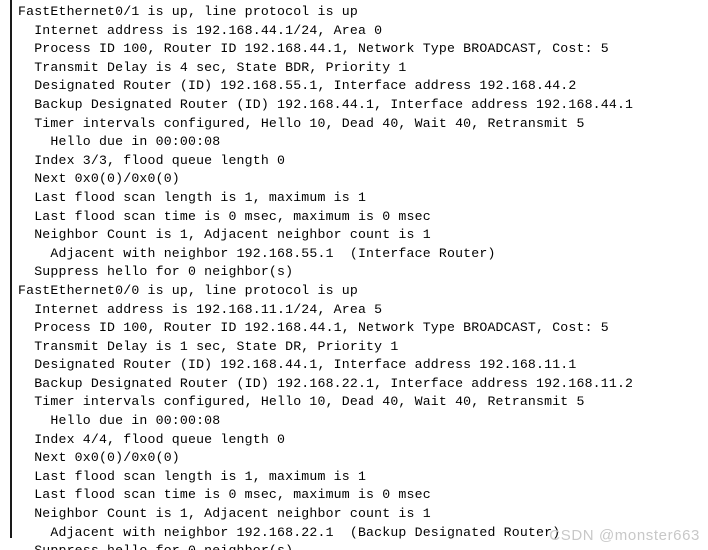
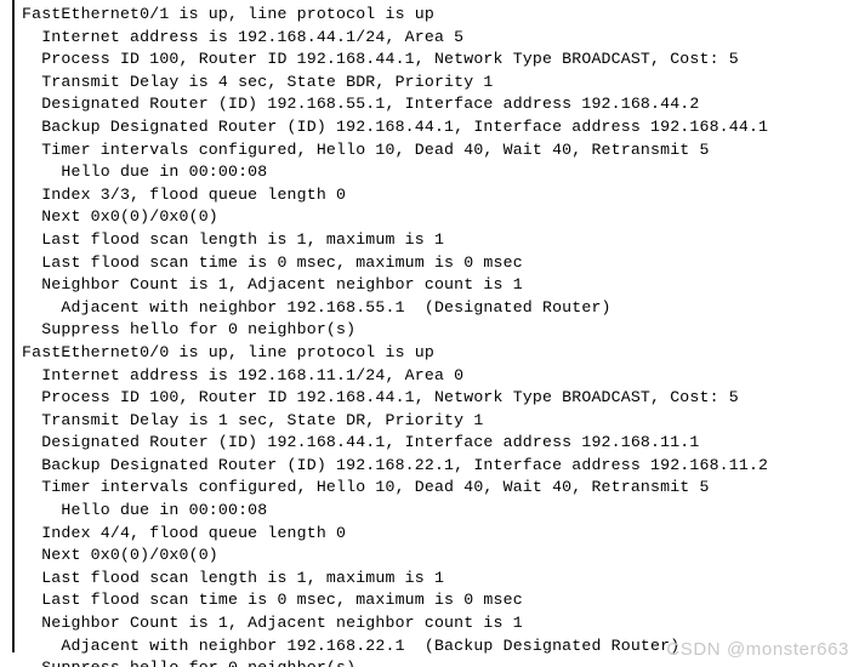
  FastEthernet0/1 is up, line protocol is up
- Internet address is 192.168.44.1/24, Area 0
+ Internet address is 192.168.44.1/24, Area 5
  Process ID 100, Router ID 192.168.44.1, Network Type BROADCAST, Cost: 5
  Transmit Delay is 4 sec, State BDR, Priority 1
  Designated Router (ID) 192.168.55.1, Interface address 192.168.44.2
  Backup Designated Router (ID) 192.168.44.1, Interface address 192.168.44.1
  Timer intervals configured, Hello 10, Dead 40, Wait 40, Retransmit 5
  Hello due in 00:00:08
  Index 3/3, flood queue length 0
  Next 0x0(0)/0x0(0)
  Last flood scan length is 1, maximum is 1
  Last flood scan time is 0 msec, maximum is 0 msec
  Neighbor Count is 1, Adjacent neighbor count is 1
- Adjacent with neighbor 192.168.55.1 (Interface Router)
+ Adjacent with neighbor 192.168.55.1 (Designated Router)
  Suppress hello for 0 neighbor(s)
  FastEthernet0/0 is up, line protocol is up
- Internet address is 192.168.11.1/24, Area 5
+ Internet address is 192.168.11.1/24, Area 0
  Process ID 100, Router ID 192.168.44.1, Network Type BROADCAST, Cost: 5
  Transmit Delay is 1 sec, State DR, Priority 1
  Designated Router (ID) 192.168.44.1, Interface address 192.168.11.1
  Backup Designated Router (ID) 192.168.22.1, Interface address 192.168.11.2
  Timer intervals configured, Hello 10, Dead 40, Wait 40, Retransmit 5
  Hello due in 00:00:08
  Index 4/4, flood queue length 0
  Next 0x0(0)/0x0(0)
  Last flood scan length is 1, maximum is 1
  Last flood scan time is 0 msec, maximum is 0 msec
  Neighbor Count is 1, Adjacent neighbor count is 1
  Adjacent with neighbor 192.168.22.1 (Backup Designated Router)
  CSDN @monster663
